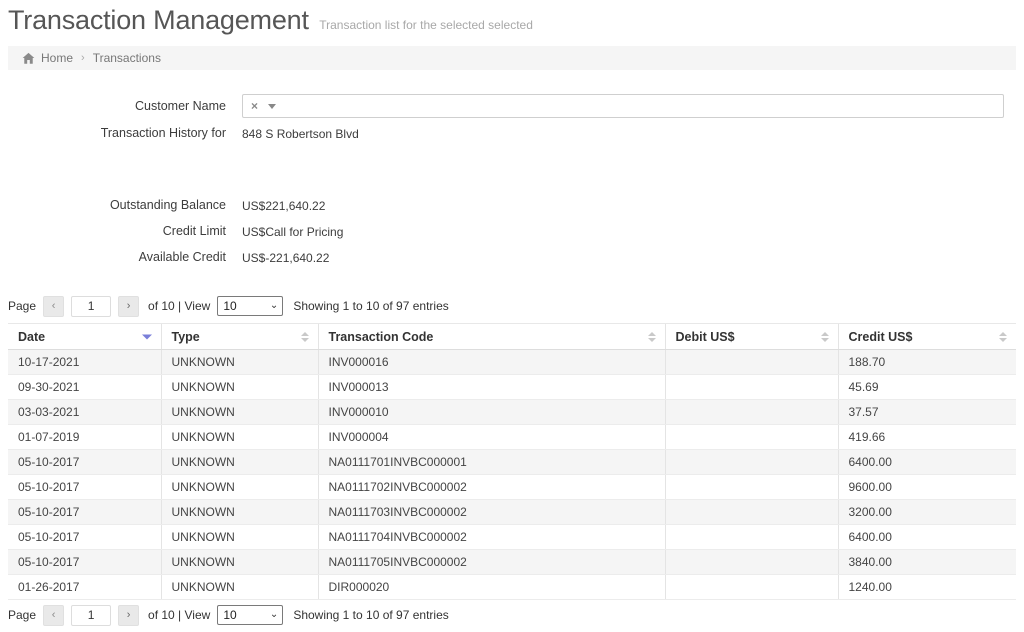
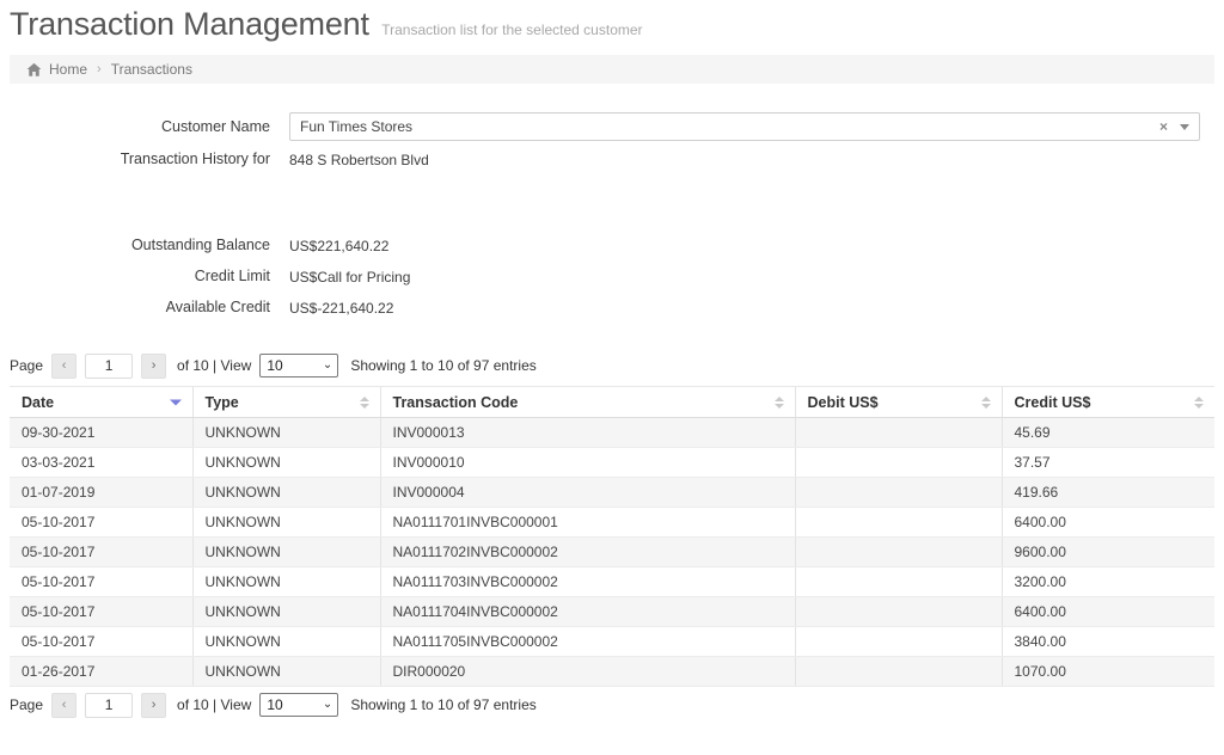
- Transaction Management Transaction list for the selected selected
+ Transaction Management Transaction list for the selected customer
  Home
  ›
  Transactions
  Customer Name
+ Fun Times Stores
  ×
  Transaction History for
  848 S Robertson Blvd
  Outstanding Balance
  US$221,640.22
  Credit Limit
  US$Call for Pricing
  Available Credit
  US$-221,640.22
  Page
  ‹
  1
  ›
  of 10 | View
  10
  ⌄
  Showing 1 to 10 of 97 entries
  Date	Type	Transaction Code	Debit US$	Credit US$
- 10-17-2021	UNKNOWN	INV000016		188.70
  09-30-2021	UNKNOWN	INV000013		45.69
  03-03-2021	UNKNOWN	INV000010		37.57
  01-07-2019	UNKNOWN	INV000004		419.66
  05-10-2017	UNKNOWN	NA0111701INVBC000001		6400.00
  05-10-2017	UNKNOWN	NA0111702INVBC000002		9600.00
  05-10-2017	UNKNOWN	NA0111703INVBC000002		3200.00
  05-10-2017	UNKNOWN	NA0111704INVBC000002		6400.00
  05-10-2017	UNKNOWN	NA0111705INVBC000002		3840.00
- 01-26-2017	UNKNOWN	DIR000020		1240.00
+ 01-26-2017	UNKNOWN	DIR000020		1070.00
  Page
  ‹
  1
  ›
  of 10 | View
  10
  ⌄
  Showing 1 to 10 of 97 entries
